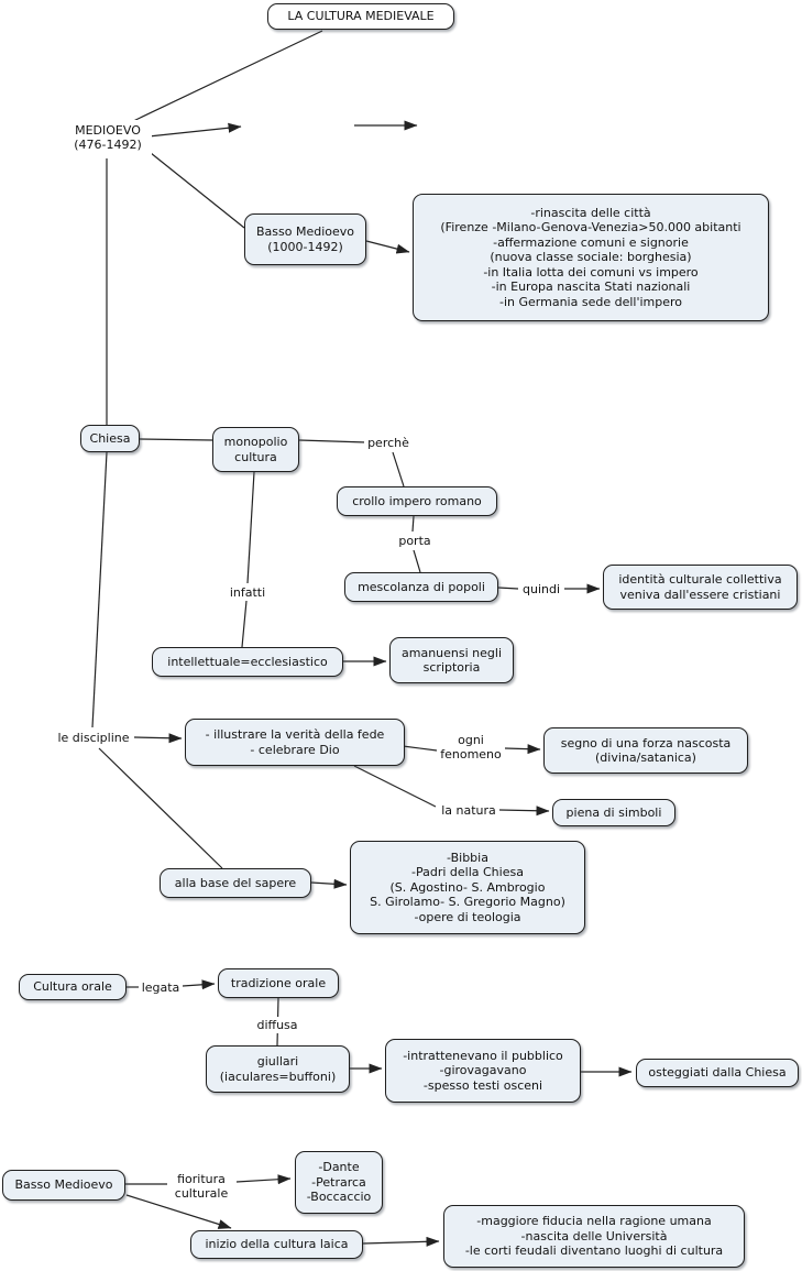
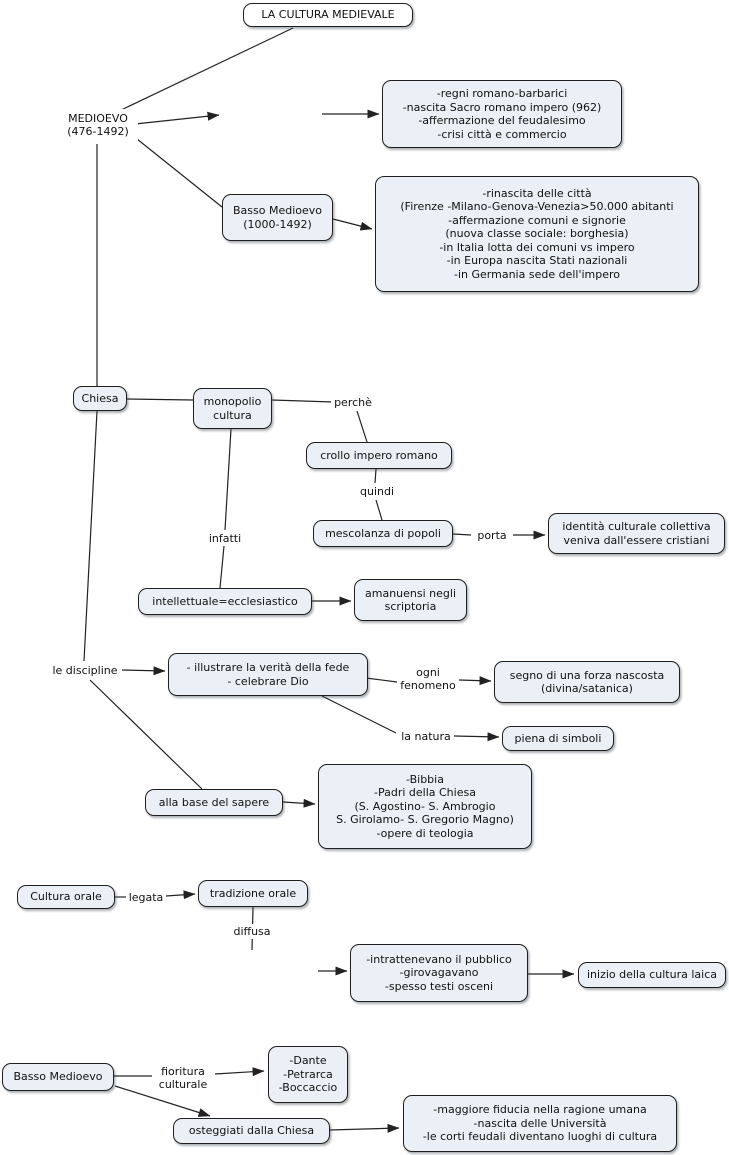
  LA CULTURA MEDIEVALE
  MEDIOEVO
  (476-1492)
+ -regni romano-barbarici
+ -nascita Sacro romano impero (962)
+ -affermazione del feudalesimo
+ -crisi città e commercio
  Basso Medioevo
  (1000-1492)
  -rinascita delle città
  (Firenze -Milano-Genova-Venezia>50.000 abitanti
  -affermazione comuni e signorie
  (nuova classe sociale: borghesia)
  -in Italia lotta dei comuni vs impero
  -in Europa nascita Stati nazionali
  -in Germania sede dell'impero
  Chiesa
  monopolio
  cultura
  perchè
  crollo impero romano
- porta
+ quindi
  mescolanza di popoli
- quindi
+ porta
  identità culturale collettiva
  veniva dall'essere cristiani
  infatti
  intellettuale=ecclesiastico
  amanuensi negli
  scriptoria
  le discipline
  - illustrare la verità della fede
  - celebrare Dio
  ogni
  fenomeno
  segno di una forza nascosta
  (divina/satanica)
  la natura
  piena di simboli
  alla base del sapere
  -Bibbia
  -Padri della Chiesa
  (S. Agostino- S. Ambrogio
  S. Girolamo- S. Gregorio Magno)
  -opere di teologia
  Cultura orale
  legata
  tradizione orale
  diffusa
- giullari
- (iaculares=buffoni)
  -intrattenevano il pubblico
  -girovagavano
  -spesso testi osceni
- osteggiati dalla Chiesa
+ inizio della cultura laica
  Basso Medioevo
  fioritura
  culturale
  -Dante
  -Petrarca
  -Boccaccio
- inizio della cultura laica
+ osteggiati dalla Chiesa
  -maggiore fiducia nella ragione umana
  -nascita delle Università
  -le corti feudali diventano luoghi di cultura
